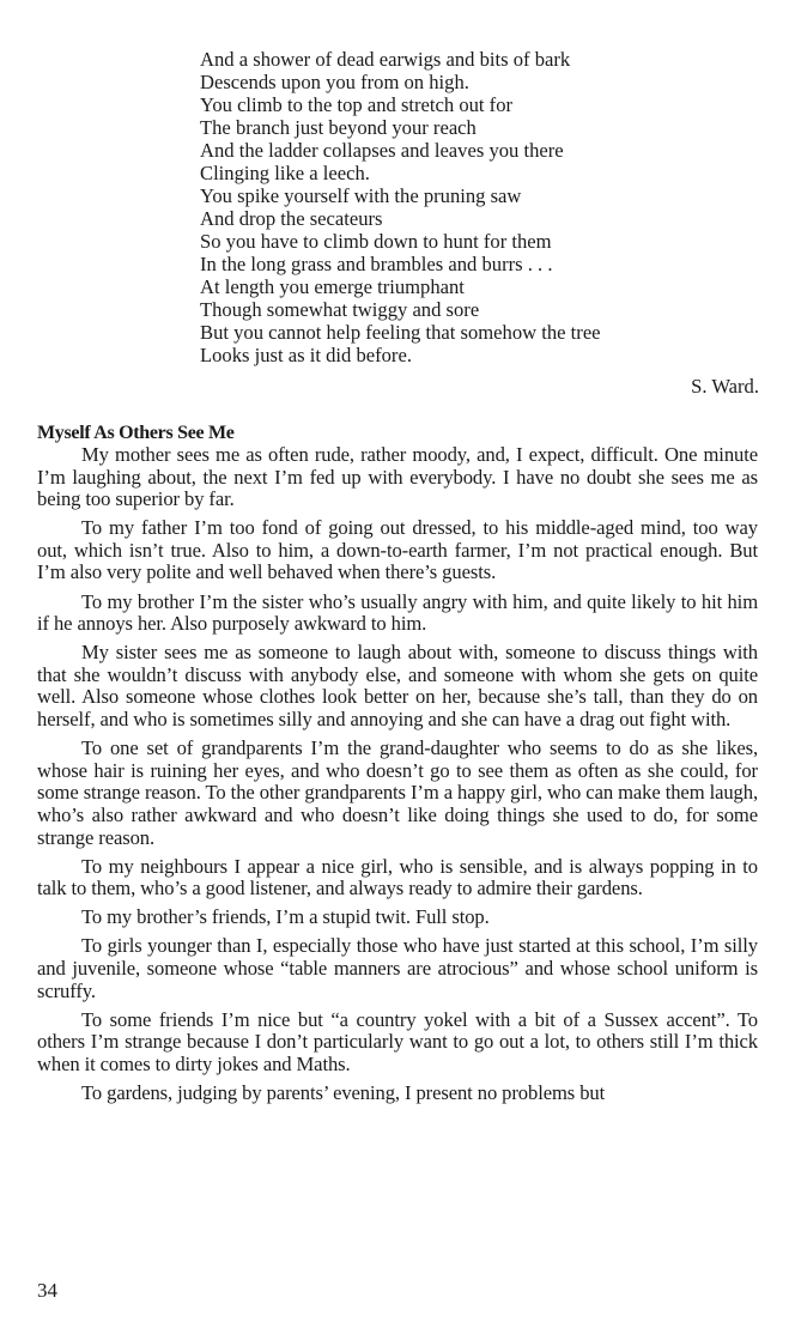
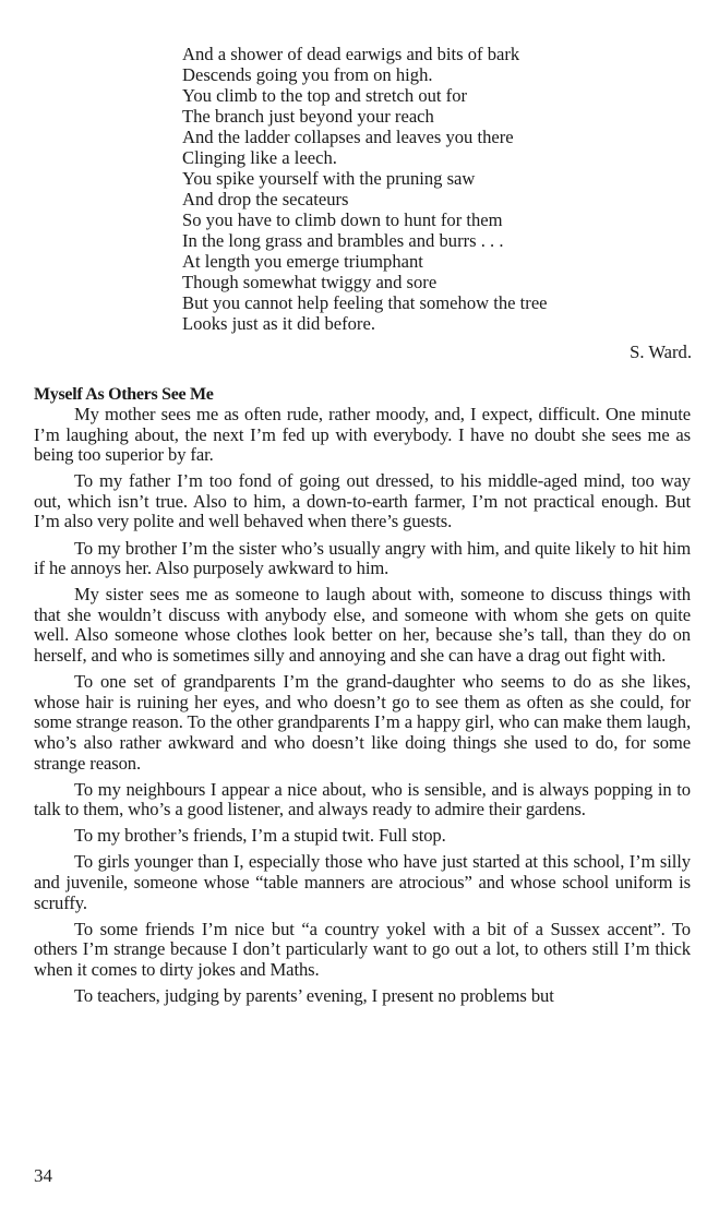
  And a shower of dead earwigs and bits of bark
- Descends upon you from on high.
+ Descends going you from on high.
  You climb to the top and stretch out for
  The branch just beyond your reach
  And the ladder collapses and leaves you there
  Clinging like a leech.
  You spike yourself with the pruning saw
  And drop the secateurs
  So you have to climb down to hunt for them
  In the long grass and brambles and burrs . . .
  At length you emerge triumphant
  Though somewhat twiggy and sore
  But you cannot help feeling that somehow the tree
  Looks just as it did before.
  S. Ward.
  Myself As Others See Me
  My mother sees me as often rude, rather moody, and, I expect, difficult. One minute I’m laughing about, the next I’m fed up with everybody. I have no doubt she sees me as being too superior by far.
  To my father I’m too fond of going out dressed, to his middle-aged mind, too way out, which isn’t true. Also to him, a down-to-earth farmer, I’m not practical enough. But I’m also very polite and well behaved when there’s guests.
  To my brother I’m the sister who’s usually angry with him, and quite likely to hit him if he annoys her. Also purposely awkward to him.
  My sister sees me as someone to laugh about with, someone to discuss things with that she wouldn’t discuss with anybody else, and someone with whom she gets on quite well. Also someone whose clothes look better on her, because she’s tall, than they do on herself, and who is sometimes silly and annoying and she can have a drag out fight with.
  To one set of grandparents I’m the grand-daughter who seems to do as she likes, whose hair is ruining her eyes, and who doesn’t go to see them as often as she could, for some strange reason. To the other grandparents I’m a happy girl, who can make them laugh, who’s also rather awkward and who doesn’t like doing things she used to do, for some strange reason.
- To my neighbours I appear a nice girl, who is sensible, and is always popping in to talk to them, who’s a good listener, and always ready to admire their gardens.
+ To my neighbours I appear a nice about, who is sensible, and is always popping in to talk to them, who’s a good listener, and always ready to admire their gardens.
  To my brother’s friends, I’m a stupid twit. Full stop.
  To girls younger than I, especially those who have just started at this school, I’m silly and juvenile, someone whose “table manners are atrocious” and whose school uniform is scruffy.
  To some friends I’m nice but “a country yokel with a bit of a Sussex accent”. To others I’m strange because I don’t particularly want to go out a lot, to others still I’m thick when it comes to dirty jokes and Maths.
- To gardens, judging by parents’ evening, I present no problems but
+ To teachers, judging by parents’ evening, I present no problems but
  34
